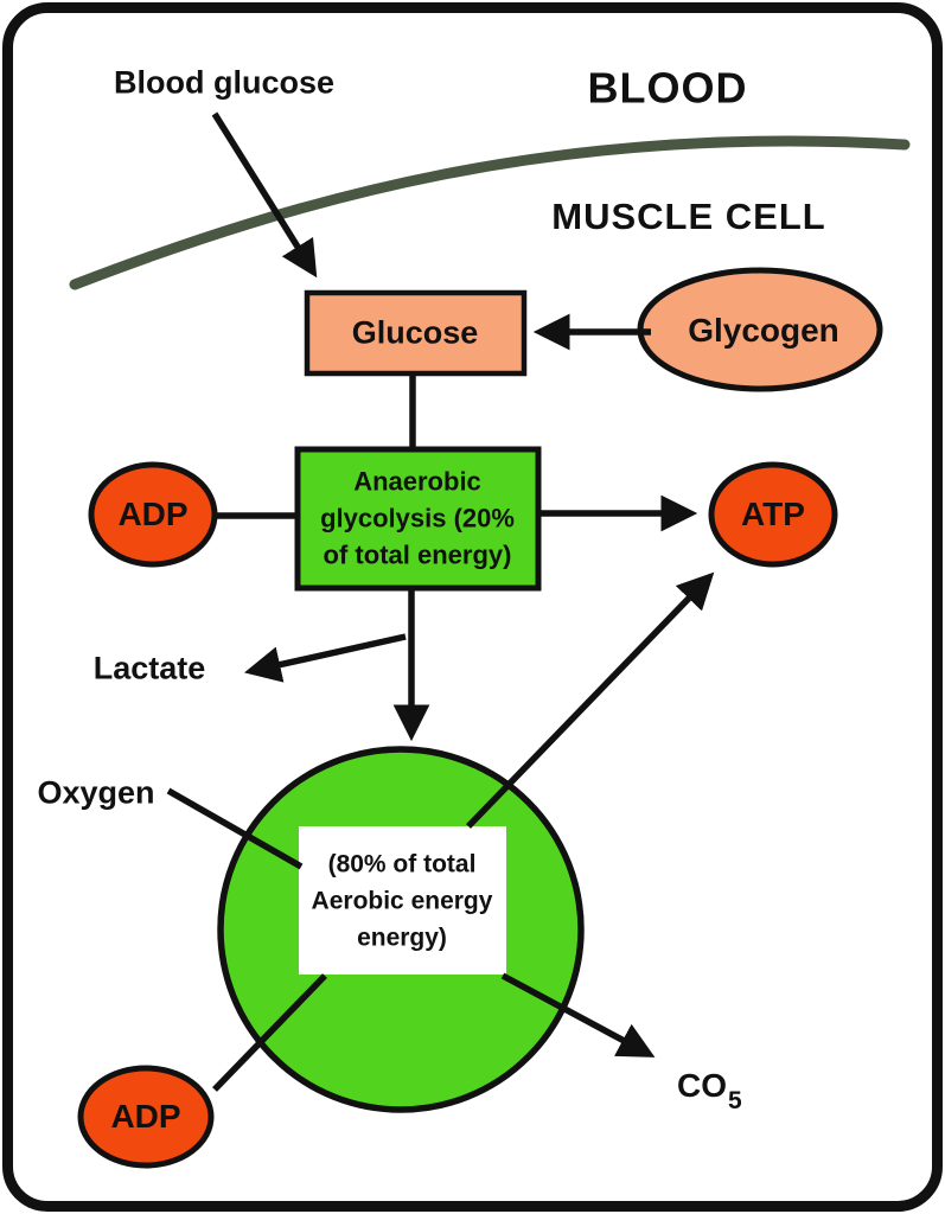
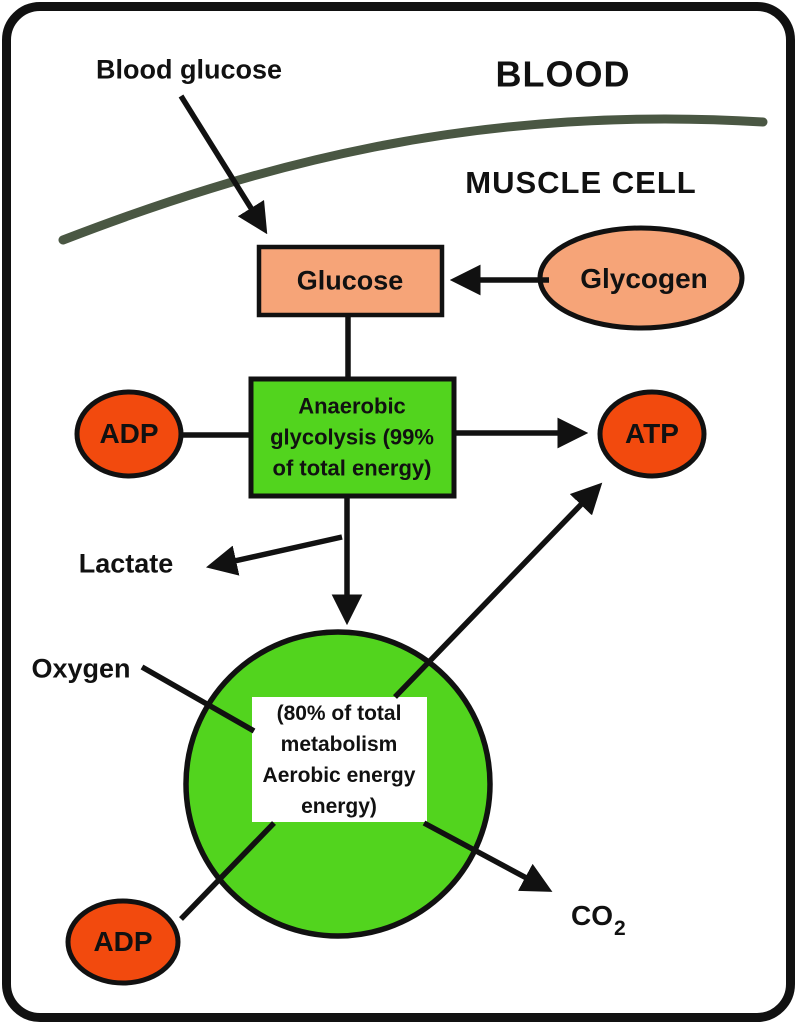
  Blood glucose
  BLOOD
  MUSCLE CELL
  Glucose
  Glycogen
  ADP
  ATP
  Anaerobic
- glycolysis (20%
+ glycolysis (99%
  of total energy)
  Lactate
  Oxygen
  (80% of total
+ metabolism
  Aerobic energy
  energy)
  ADP
- CO5
+ CO2
